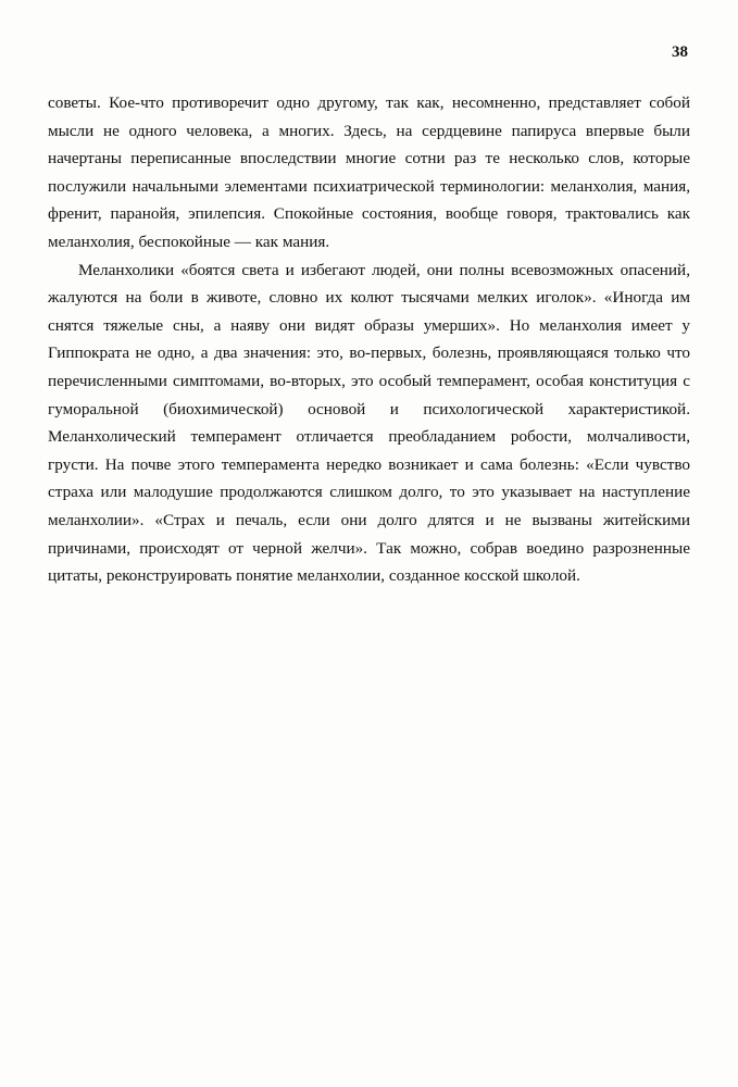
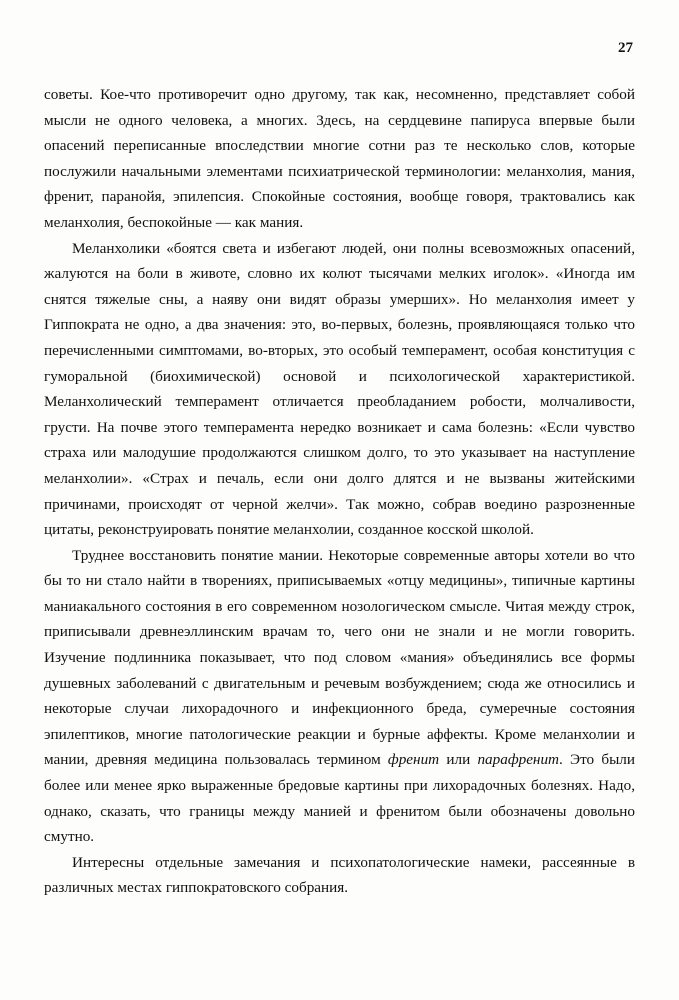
- 38
+ 27
- советы. Кое-что противоречит одно другому, так как, несомненно, представляет собой мысли не одного человека, а многих. Здесь, на сердцевине папируса впервые были начертаны переписанные впоследствии многие сотни раз те несколько слов, которые послужили начальными элементами психиатрической терминологии: меланхолия, мания, френит, паранойя, эпилепсия. Спокойные состояния, вообще говоря, трактовались как меланхолия, беспокойные — как мания.
+ советы. Кое-что противоречит одно другому, так как, несомненно, представляет собой мысли не одного человека, а многих. Здесь, на сердцевине папируса впервые были опасений переписанные впоследствии многие сотни раз те несколько слов, которые послужили начальными элементами психиатрической терминологии: меланхолия, мания, френит, паранойя, эпилепсия. Спокойные состояния, вообще говоря, трактовались как меланхолия, беспокойные — как мания.
  Меланхолики «боятся света и избегают людей, они полны всевозможных опасений, жалуются на боли в животе, словно их колют тысячами мелких иголок». «Иногда им снятся тяжелые сны, а наяву они видят образы умерших». Но меланхолия имеет у Гиппократа не одно, а два значения: это, во-первых, болезнь, проявляющаяся только что перечисленными симптомами, во-вторых, это особый темперамент, особая конституция с гуморальной (биохимической) основой и психологической характеристикой. Меланхолический темперамент отличается преобладанием робости, молчаливости, грусти. На почве этого темперамента нередко возникает и сама болезнь: «Если чувство страха или малодушие продолжаются слишком долго, то это указывает на наступление меланхолии». «Страх и печаль, если они долго длятся и не вызваны житейскими причинами, происходят от черной желчи». Так можно, собрав воедино разрозненные цитаты, реконструировать понятие меланхолии, созданное косской школой.
+ Труднее восстановить понятие мании. Некоторые современные авторы хотели во что бы то ни стало найти в творениях, приписываемых «отцу медицины», типичные картины маниакального состояния в его современном нозологическом смысле. Читая между строк, приписывали древнеэллинским врачам то, чего они не знали и не могли говорить. Изучение подлинника показывает, что под словом «мания» объединялись все формы душевных заболеваний с двигательным и речевым возбуждением; сюда же относились и некоторые случаи лихорадочного и инфекционного бреда, сумеречные состояния эпилептиков, многие патологические реакции и бурные аффекты. Кроме меланхолии и мании, древняя медицина пользовалась термином френит или парафренит. Это были более или менее ярко выраженные бредовые картины при лихорадочных болезнях. Надо, однако, сказать, что границы между манией и френитом были обозначены довольно смутно.
+ Интересны отдельные замечания и психопатологические намеки, рассеянные в различных местах гиппократовского собрания.
